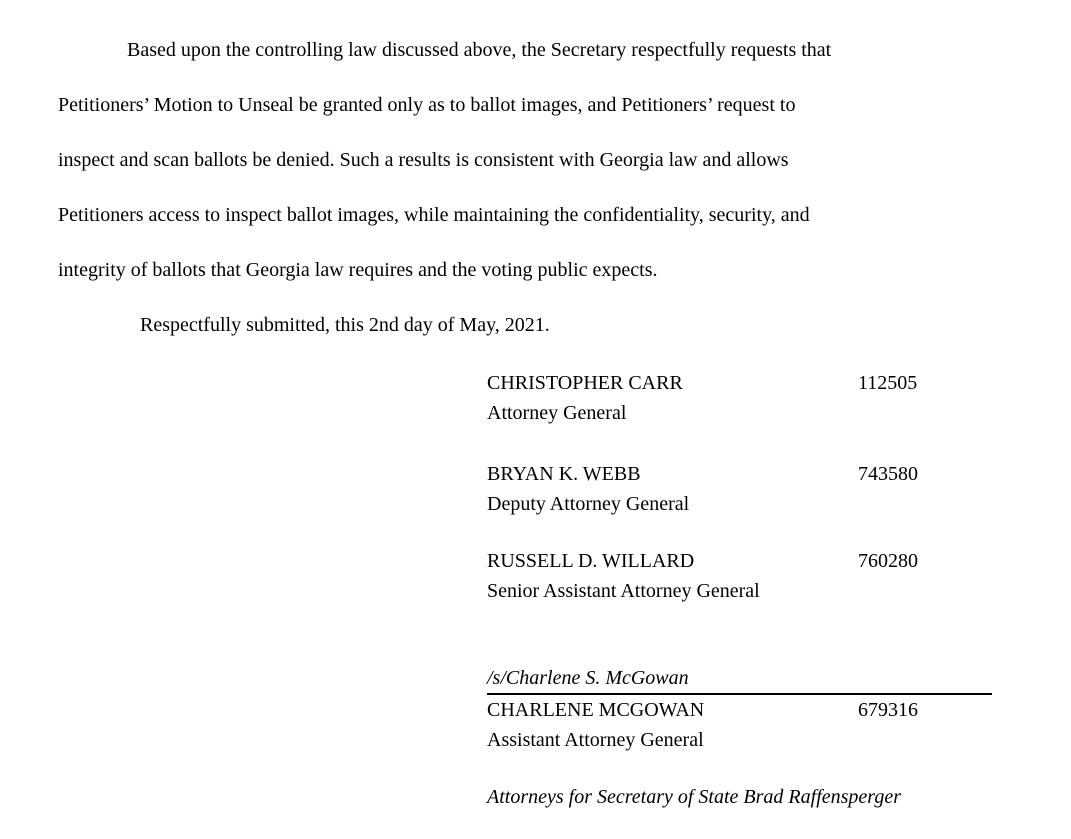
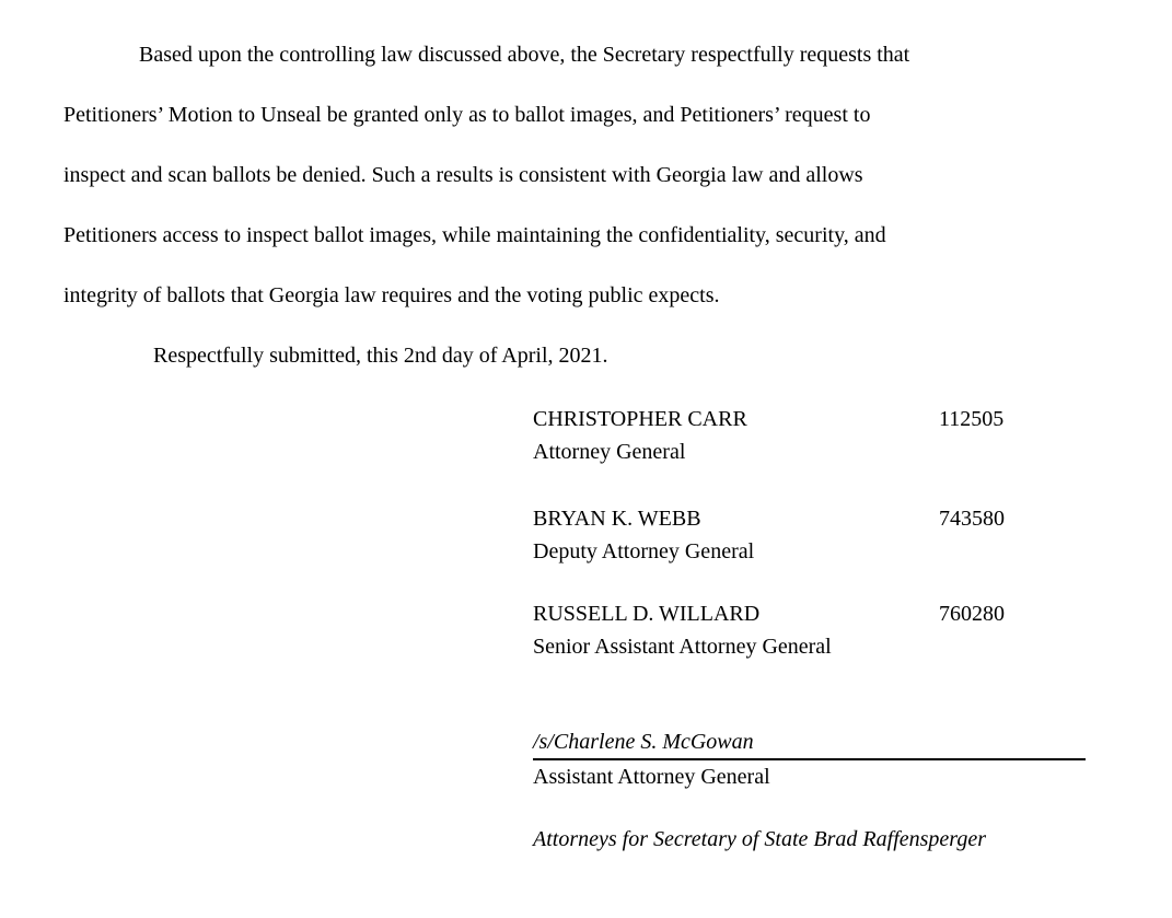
  Based upon the controlling law discussed above, the Secretary respectfully requests that
  Petitioners’ Motion to Unseal be granted only as to ballot images, and Petitioners’ request to
  inspect and scan ballots be denied. Such a results is consistent with Georgia law and allows
  Petitioners access to inspect ballot images, while maintaining the confidentiality, security, and
  integrity of ballots that Georgia law requires and the voting public expects.
- Respectfully submitted, this 2nd day of May, 2021.
+ Respectfully submitted, this 2nd day of April, 2021.
  CHRISTOPHER CARR
  112505
  Attorney General
  BRYAN K. WEBB
  743580
  Deputy Attorney General
  RUSSELL D. WILLARD
  760280
  Senior Assistant Attorney General
  /s/Charlene S. McGowan
- CHARLENE MCGOWAN
- 679316
  Assistant Attorney General
  Attorneys for Secretary of State Brad Raffensperger
